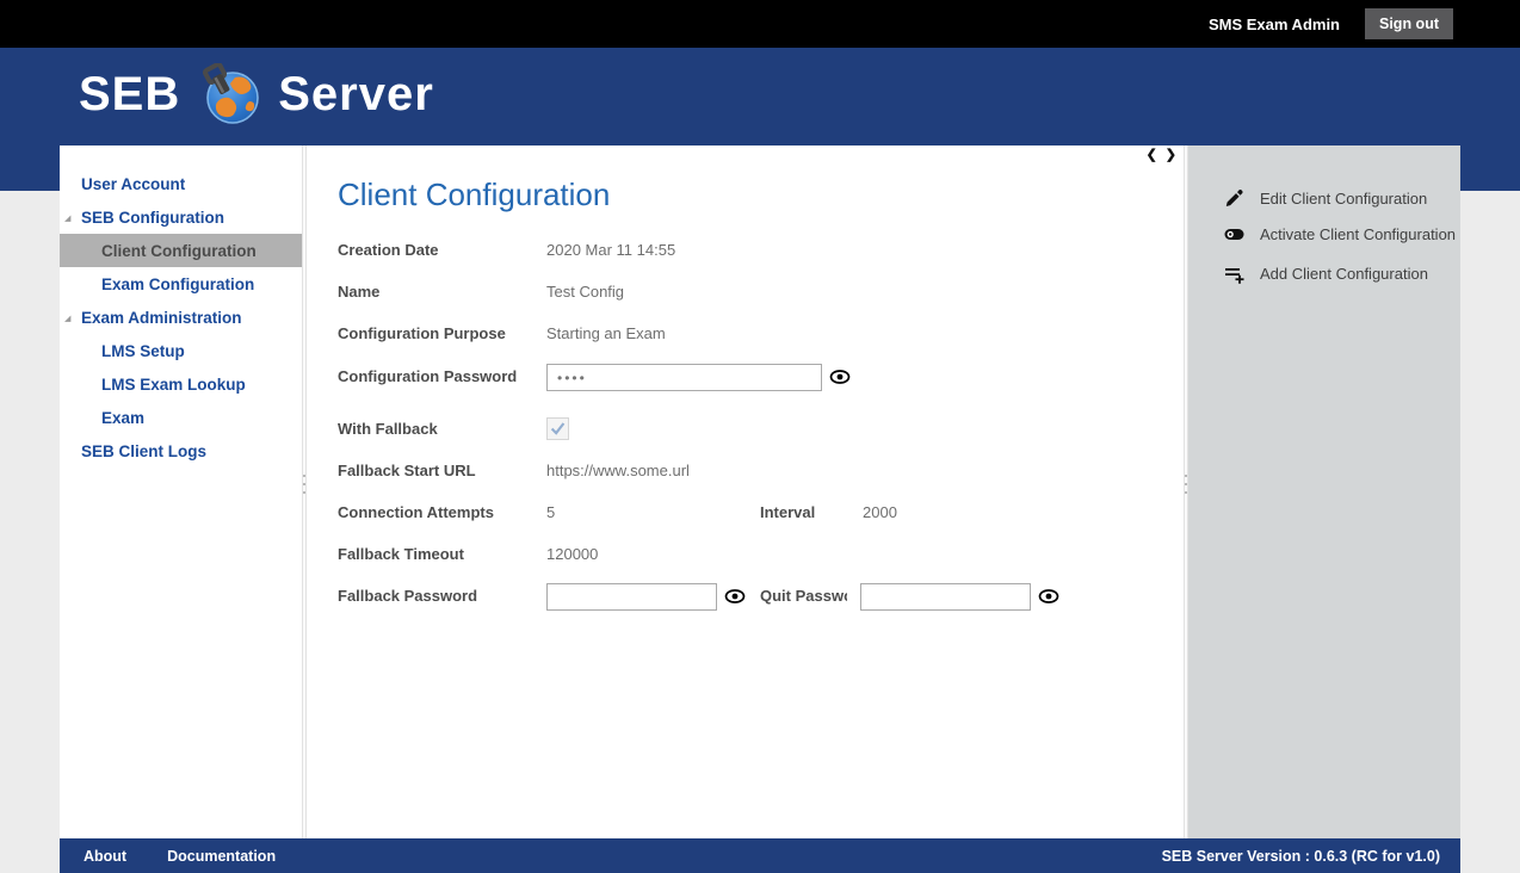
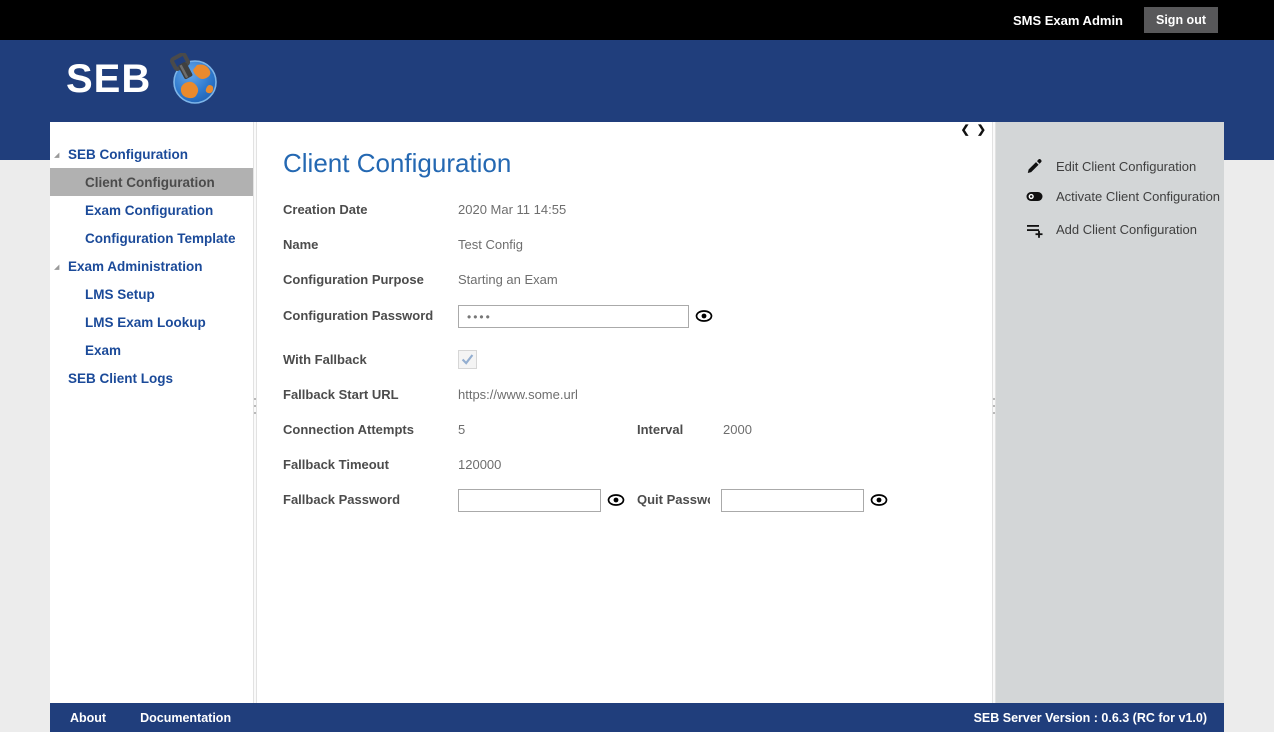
  SMS Exam Admin
  Sign out
  SEB
- Server
- User Account
  SEB Configuration
  Client Configuration
  Exam Configuration
+ Configuration Template
  Exam Administration
  LMS Setup
  LMS Exam Lookup
  Exam
  SEB Client Logs
  ❮
  ❯
  Client Configuration
  Creation Date
  2020 Mar 11 14:55
  Name
  Test Config
  Configuration Purpose
  Starting an Exam
  Configuration Password
  ••••
  With Fallback
  Fallback Start URL
  https://www.some.url
  Connection Attempts
  5
  Interval
  2000
  Fallback Timeout
  120000
  Fallback Password
  Quit Passw
  Edit Client Configuration
  Activate Client Configuration
  Add Client Configuration
  About
  Documentation
  SEB Server Version : 0.6.3 (RC for v1.0)
